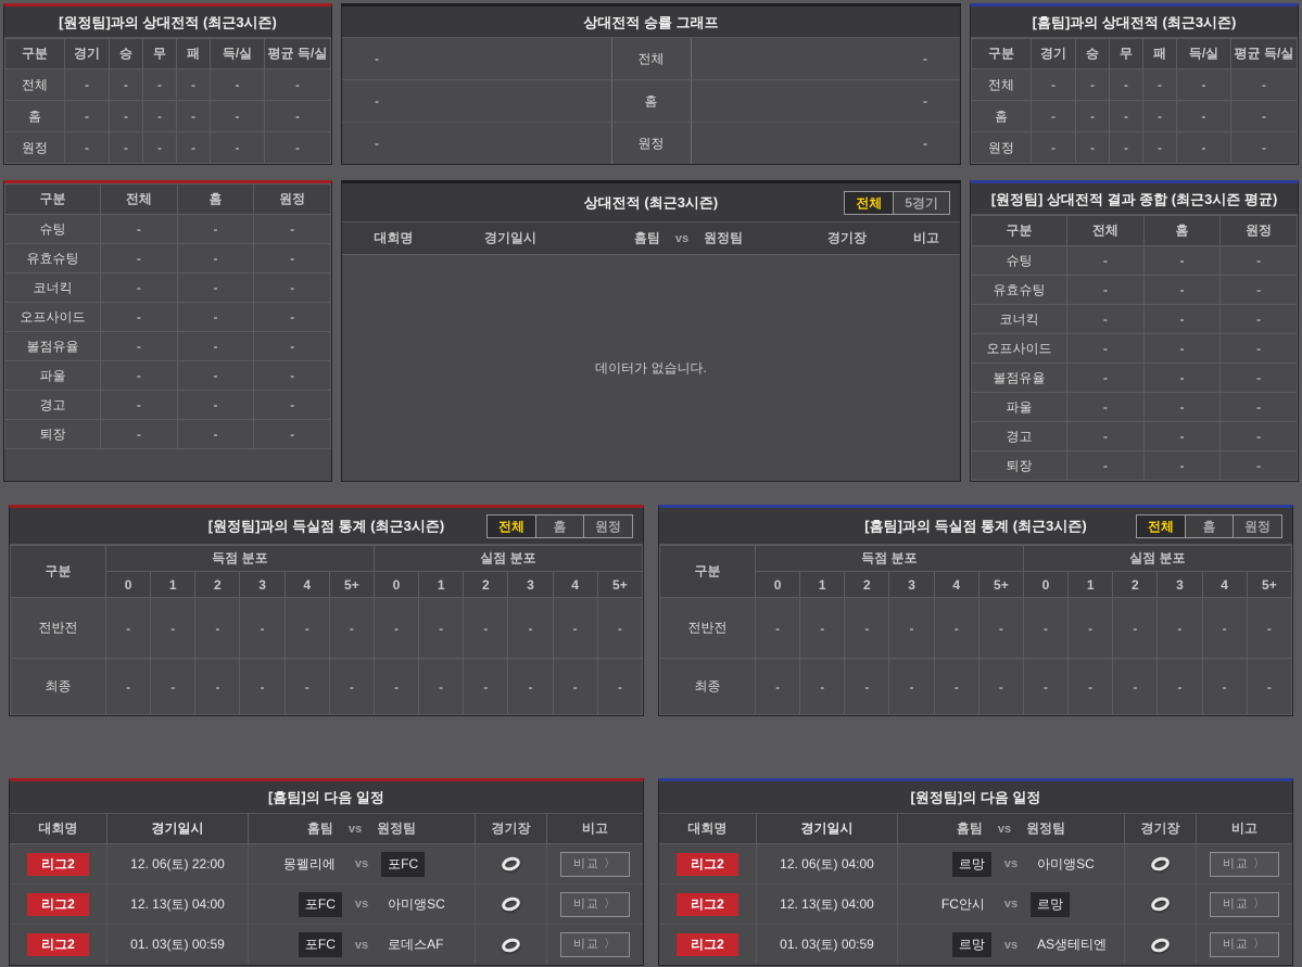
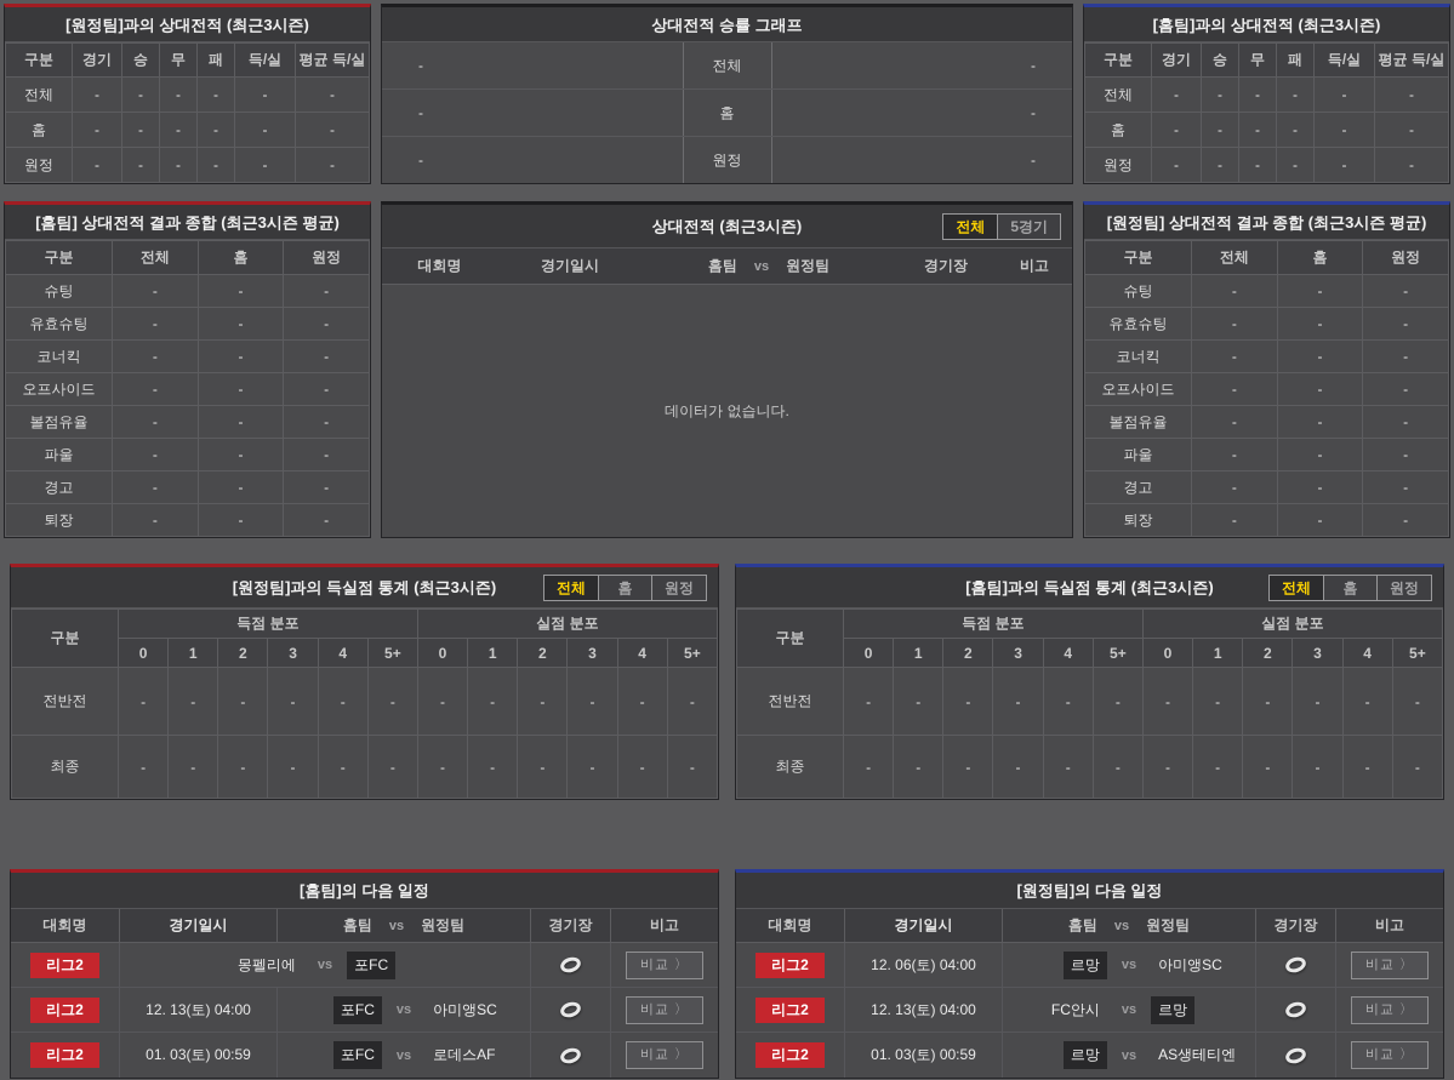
  [원정팀]과의 상대전적 (최근3시즌)
  구분	경기	승	무	패	득/실	평균 득/실
  전체	-	-	-	-	-	-
  홈	-	-	-	-	-	-
  원정	-	-	-	-	-	-
  상대전적 승률 그래프
  -
  전체
  -
  -
  홈
  -
  -
  원정
  -
  [홈팀]과의 상대전적 (최근3시즌)
  구분	경기	승	무	패	득/실	평균 득/실
  전체	-	-	-	-	-	-
  홈	-	-	-	-	-	-
  원정	-	-	-	-	-	-
+ [홈팀] 상대전적 결과 종합 (최근3시즌 평균)
  구분	전체	홈	원정
  슈팅	-	-	-
  유효슈팅	-	-	-
  코너킥	-	-	-
  오프사이드	-	-	-
  볼점유율	-	-	-
  파울	-	-	-
  경고	-	-	-
  퇴장	-	-	-
  상대전적 (최근3시즌)
  전체
  5경기
  대회명
  경기일시
  홈팀
  vs
  원정팀
  경기장
  비고
  데이터가 없습니다.
  [원정팀] 상대전적 결과 종합 (최근3시즌 평균)
  구분	전체	홈	원정
  슈팅	-	-	-
  유효슈팅	-	-	-
  코너킥	-	-	-
  오프사이드	-	-	-
  볼점유율	-	-	-
  파울	-	-	-
  경고	-	-	-
  퇴장	-	-	-
  [원정팀]과의 득실점 통계 (최근3시즌)
  전체
  홈
  원정
  구분	득점 분포	실점 분포
  0	1	2	3	4	5+	0	1	2	3	4	5+
  전반전	-	-	-	-	-	-	-	-	-	-	-	-
  최종	-	-	-	-	-	-	-	-	-	-	-	-
  [홈팀]과의 득실점 통계 (최근3시즌)
  전체
  홈
  원정
  구분	득점 분포	실점 분포
  0	1	2	3	4	5+	0	1	2	3	4	5+
  전반전	-	-	-	-	-	-	-	-	-	-	-	-
  최종	-	-	-	-	-	-	-	-	-	-	-	-
  [홈팀]의 다음 일정
  대회명
  경기일시
  홈팀
  vs
  원정팀
  경기장
  비고
  리그2
- 12. 06(토) 22:00
  몽펠리에
  vs
  포FC
  비교 〉
  리그2
  12. 13(토) 04:00
  포FC
  vs
  아미앵SC
  비교 〉
  리그2
  01. 03(토) 00:59
  포FC
  vs
  로데스AF
  비교 〉
  [원정팀]의 다음 일정
  대회명
  경기일시
  홈팀
  vs
  원정팀
  경기장
  비고
  리그2
  12. 06(토) 04:00
  르망
  vs
  아미앵SC
  비교 〉
  리그2
  12. 13(토) 04:00
  FC안시
  vs
  르망
  비교 〉
  리그2
  01. 03(토) 00:59
  르망
  vs
  AS생테티엔
  비교 〉
